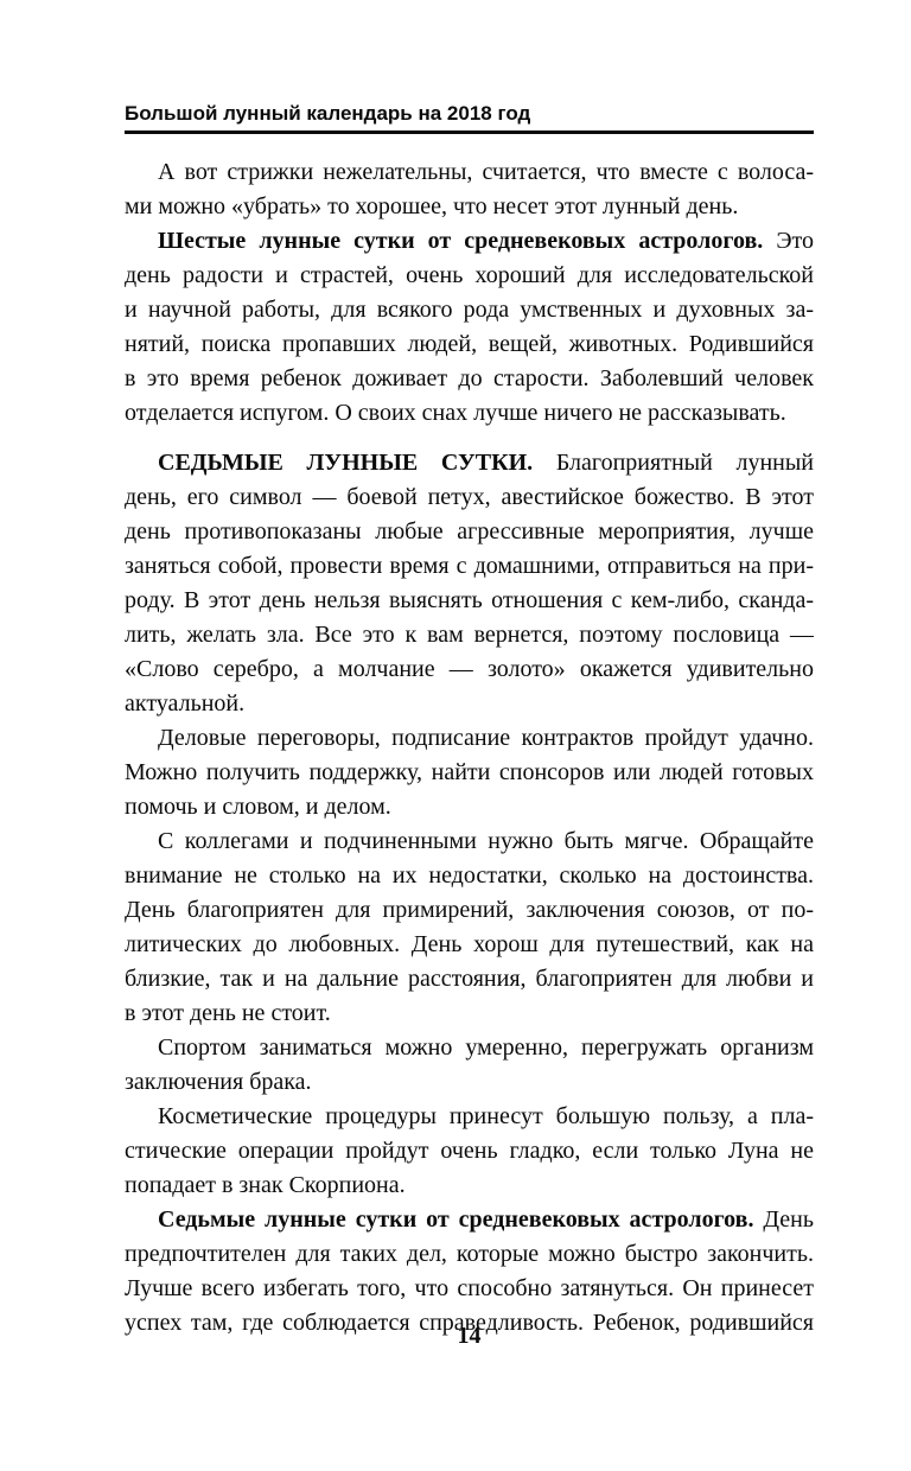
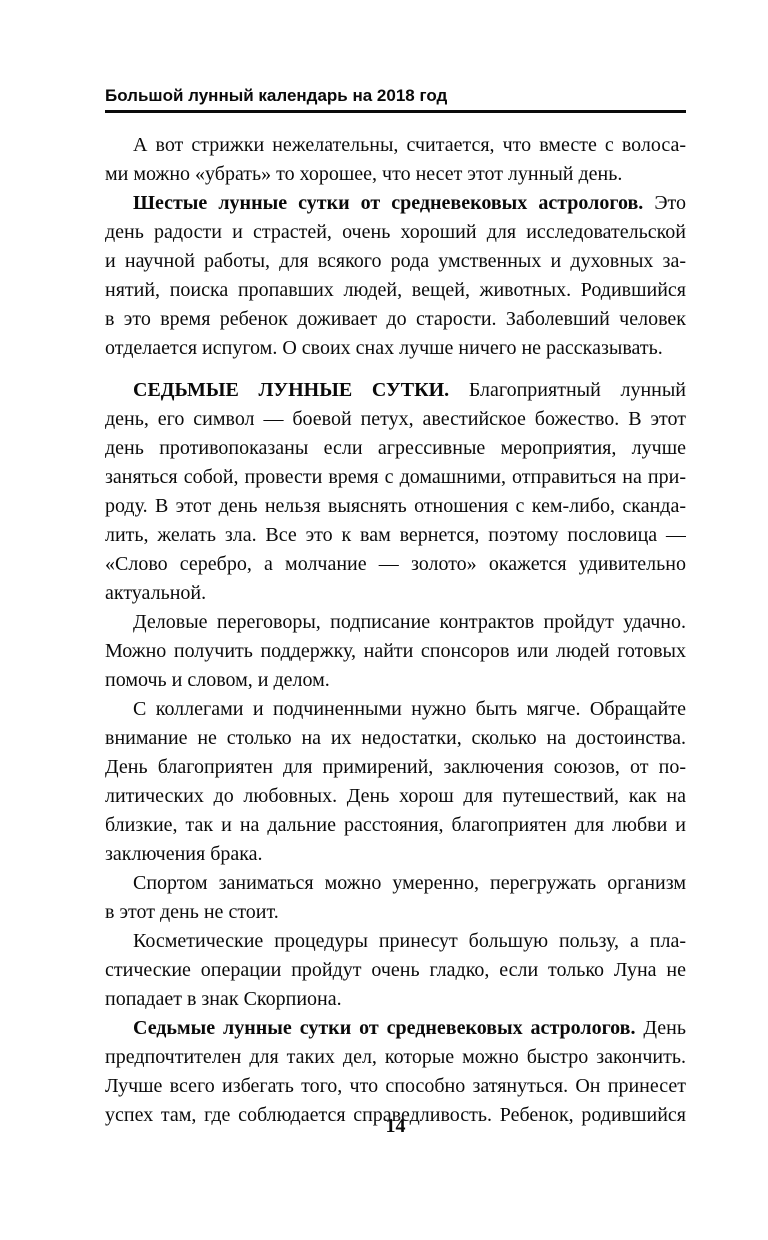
  Большой лунный календарь на 2018 год
  А вот стрижки нежелательны, считается, что вместе с волоса-
  ми можно «убрать» то хорошее, что несет этот лунный день.
  Шестые лунные сутки от средневековых астрологов. Это
  день радости и страстей, очень хороший для исследовательской
  и научной работы, для всякого рода умственных и духовных за-
  нятий, поиска пропавших людей, вещей, животных. Родившийся
  в это время ребенок доживает до старости. Заболевший человек
  отделается испугом. О своих снах лучше ничего не рассказывать.
  СЕДЬМЫЕ ЛУННЫЕ СУТКИ. Благоприятный лунный
  день, его символ — боевой петух, авестийское божество. В этот
- день противопоказаны любые агрессивные мероприятия, лучше
+ день противопоказаны если агрессивные мероприятия, лучше
  заняться собой, провести время с домашними, отправиться на при-
  роду. В этот день нельзя выяснять отношения с кем-либо, сканда-
  лить, желать зла. Все это к вам вернется, поэтому пословица —
  «Слово серебро, а молчание — золото» окажется удивительно
  актуальной.
  Деловые переговоры, подписание контрактов пройдут удачно.
  Можно получить поддержку, найти спонсоров или людей готовых
  помочь и словом, и делом.
  С коллегами и подчиненными нужно быть мягче. Обращайте
  внимание не столько на их недостатки, сколько на достоинства.
  День благоприятен для примирений, заключения союзов, от по-
  литических до любовных. День хорош для путешествий, как на
  близкие, так и на дальние расстояния, благоприятен для любви и
- в этот день не стоит.
+ заключения брака.
  Спортом заниматься можно умеренно, перегружать организм
- заключения брака.
+ в этот день не стоит.
  Косметические процедуры принесут большую пользу, а пла-
  стические операции пройдут очень гладко, если только Луна не
  попадает в знак Скорпиона.
  Седьмые лунные сутки от средневековых астрологов. День
  предпочтителен для таких дел, которые можно быстро закончить.
  Лучше всего избегать того, что способно затянуться. Он принесет
  успех там, где соблюдается справедливость. Ребенок, родившийся
  14
